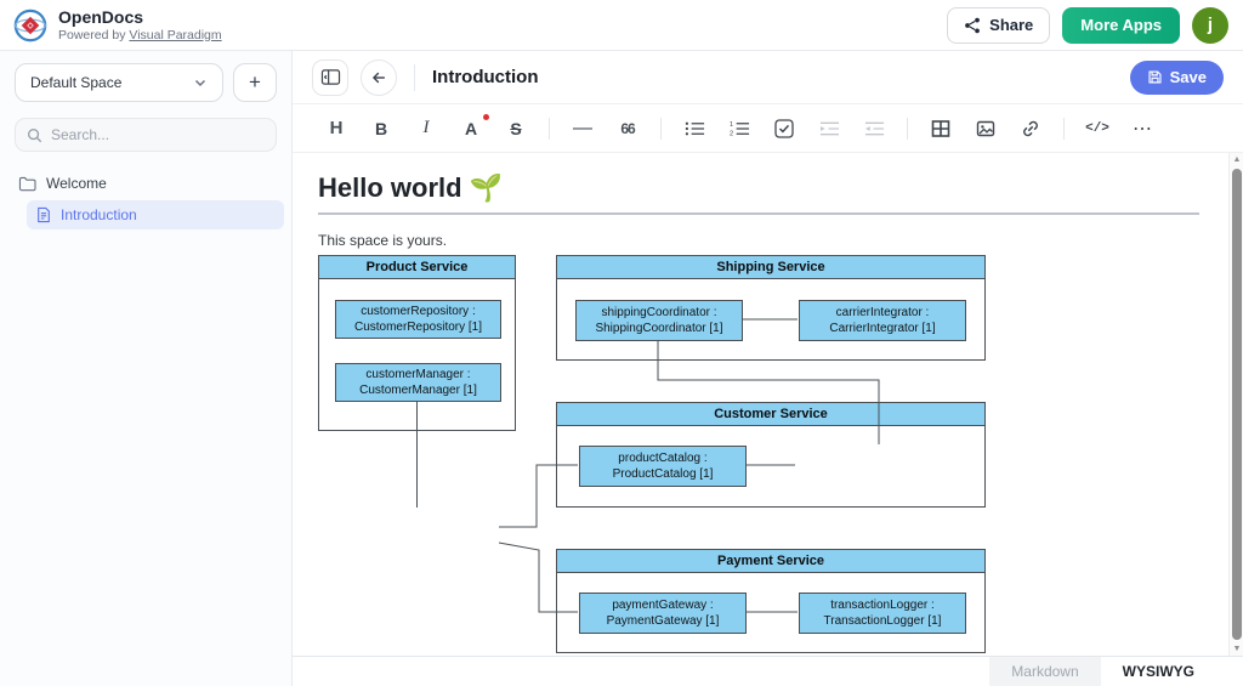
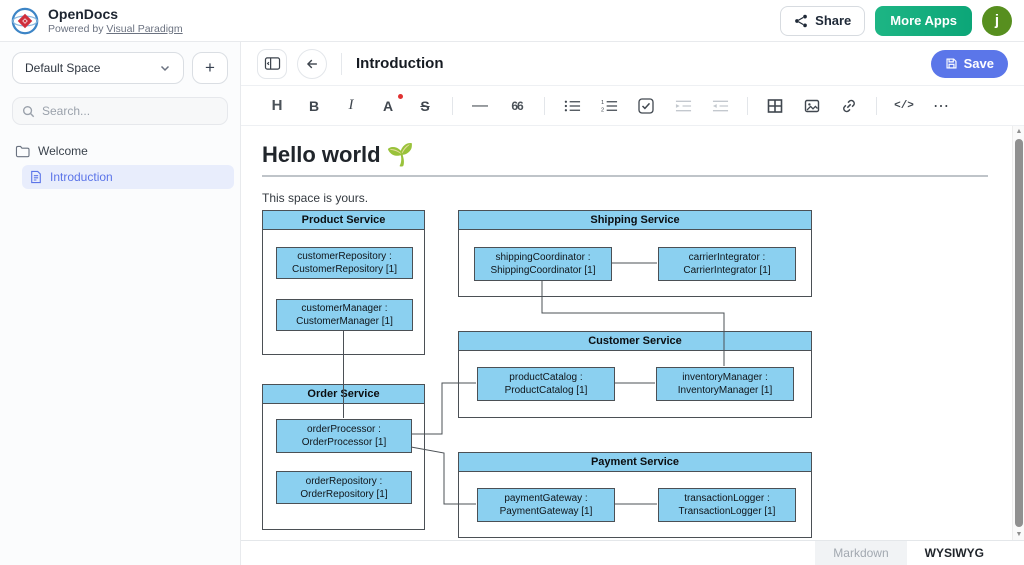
  OpenDocs
  Powered by Visual Paradigm
  Share
  More Apps
  j
  Default Space
  +
  Search...
  Welcome
  Introduction
  Introduction
  Save
  H
  B
  I
  A
  S
  —
  66
  </>
  ⋯
  Hello world 🌱
  This space is yours.
  Product Service
  customerRepository :
  CustomerRepository [1]
  customerManager :
  CustomerManager [1]
  Shipping Service
  shippingCoordinator :
  ShippingCoordinator [1]
  carrierIntegrator :
  CarrierIntegrator [1]
  Customer Service
  productCatalog :
  ProductCatalog [1]
+ inventoryManager :
+ InventoryManager [1]
+ Order Service
+ orderProcessor :
+ OrderProcessor [1]
+ orderRepository :
+ OrderRepository [1]
  Payment Service
  paymentGateway :
  PaymentGateway [1]
  transactionLogger :
  TransactionLogger [1]
  Markdown
  WYSIWYG
